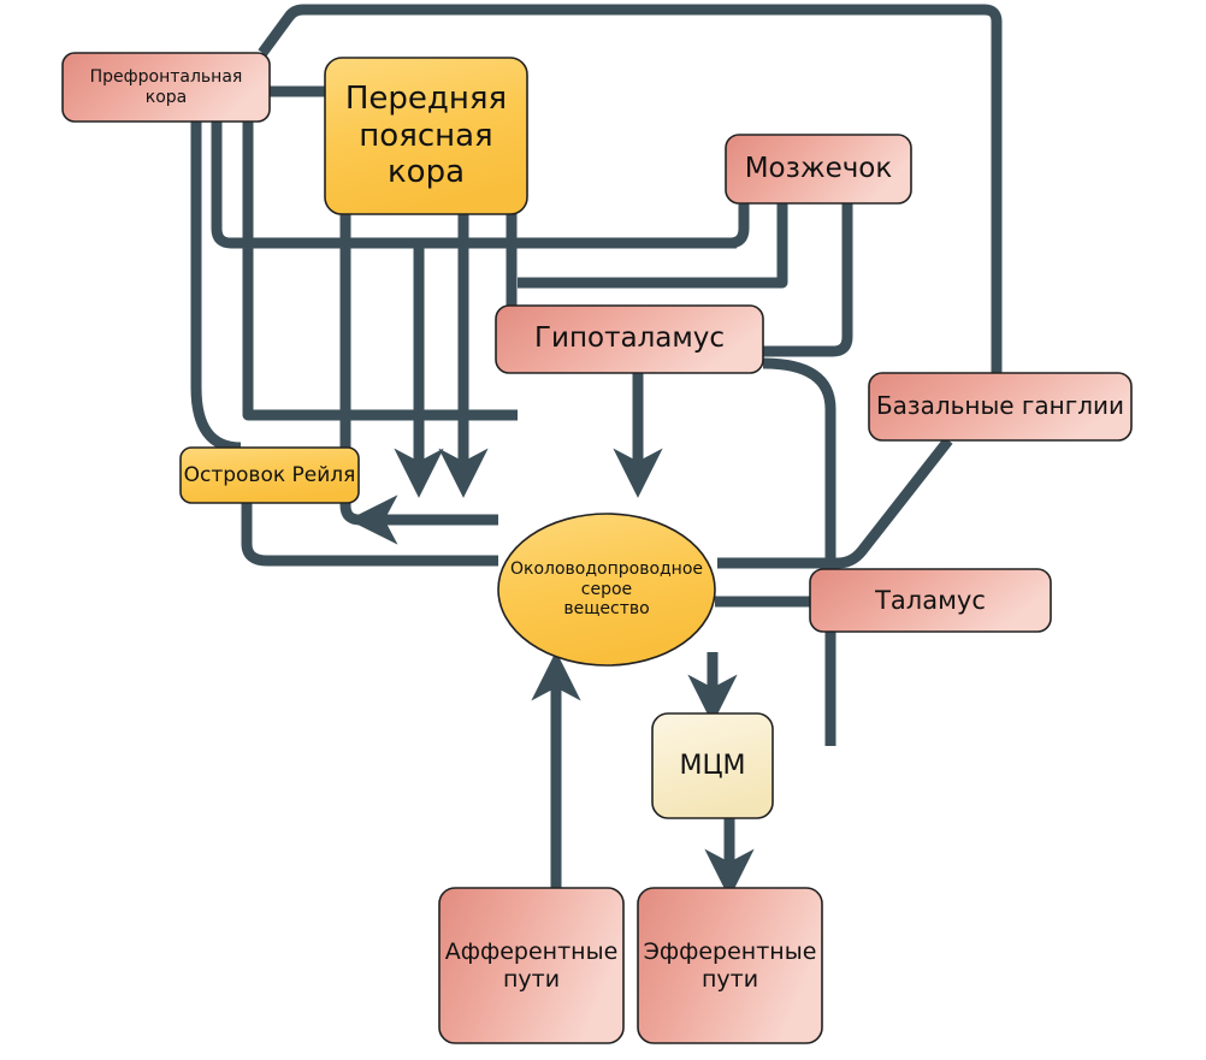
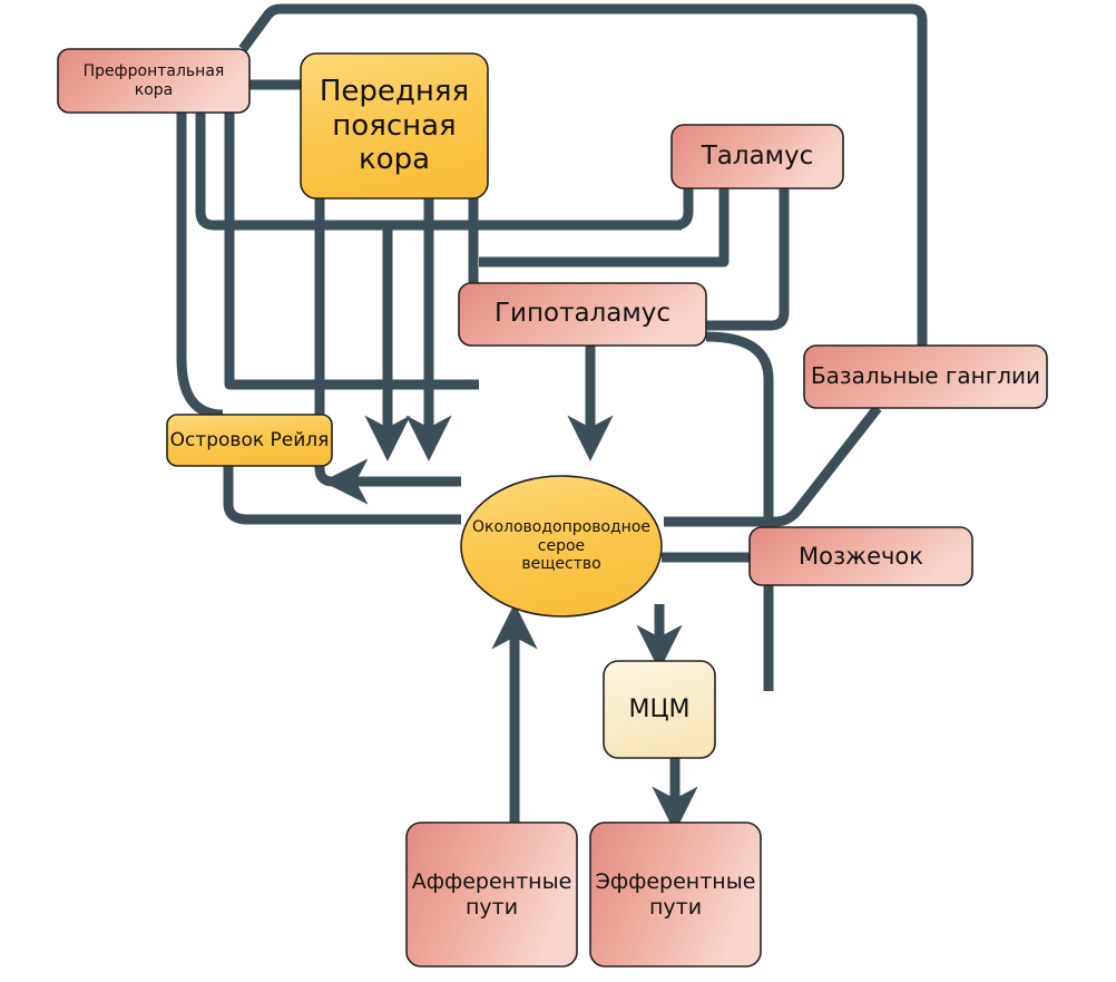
  Префронтальная
  кора
  Передняя
  поясная
  кора
- Мозжечок
+ Таламус
  Гипоталамус
  Базальные ганглии
  Островок Рейля
  Околоводопроводное
  серое
  вещество
- Таламус
+ Мозжечок
  МЦМ
  Афферентные
  пути
  Эфферентные
  пути
